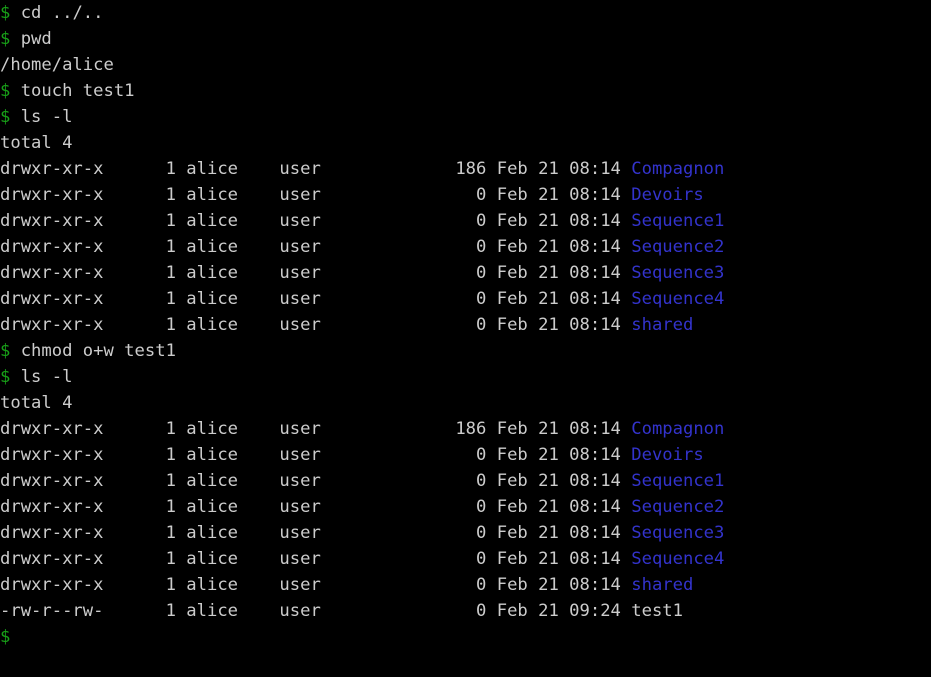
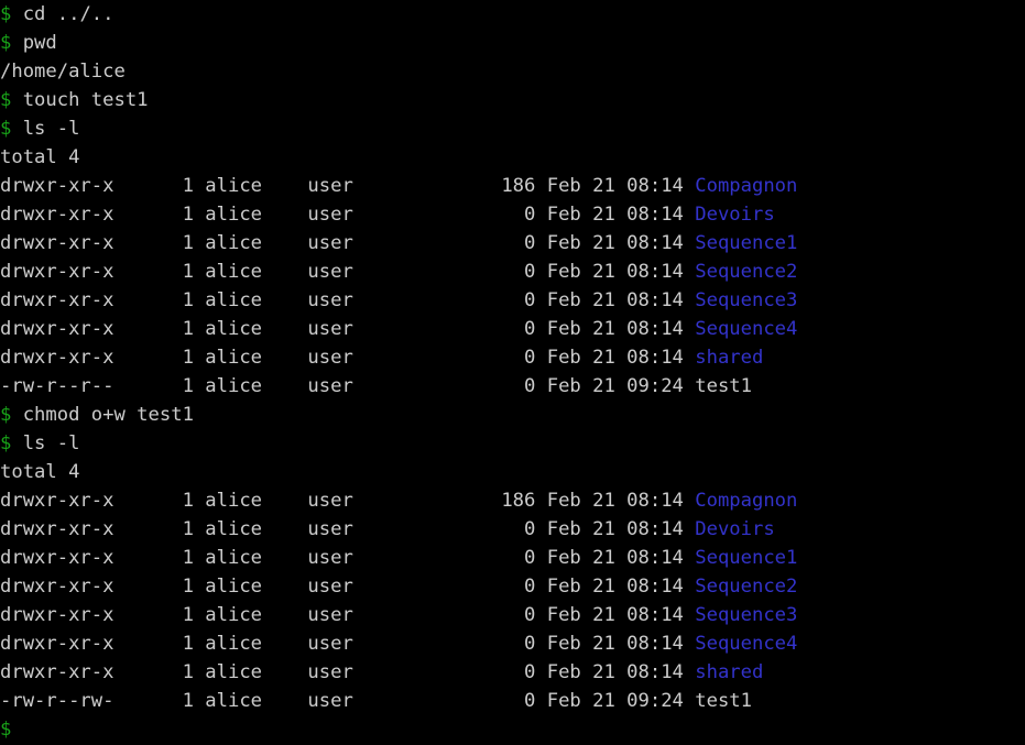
  $ cd ../..
  $ pwd
  /home/alice
  $ touch test1
  $ ls -l
  total 4
  drwxr-xr-x 1 alice user 186 Feb 21 08:14 Compagnon
  drwxr-xr-x 1 alice user 0 Feb 21 08:14 Devoirs
  drwxr-xr-x 1 alice user 0 Feb 21 08:14 Sequence1
  drwxr-xr-x 1 alice user 0 Feb 21 08:14 Sequence2
  drwxr-xr-x 1 alice user 0 Feb 21 08:14 Sequence3
  drwxr-xr-x 1 alice user 0 Feb 21 08:14 Sequence4
  drwxr-xr-x 1 alice user 0 Feb 21 08:14 shared
+ -rw-r--r-- 1 alice user 0 Feb 21 09:24 test1
  $ chmod o+w test1
  $ ls -l
  total 4
  drwxr-xr-x 1 alice user 186 Feb 21 08:14 Compagnon
  drwxr-xr-x 1 alice user 0 Feb 21 08:14 Devoirs
  drwxr-xr-x 1 alice user 0 Feb 21 08:14 Sequence1
  drwxr-xr-x 1 alice user 0 Feb 21 08:14 Sequence2
  drwxr-xr-x 1 alice user 0 Feb 21 08:14 Sequence3
  drwxr-xr-x 1 alice user 0 Feb 21 08:14 Sequence4
  drwxr-xr-x 1 alice user 0 Feb 21 08:14 shared
  -rw-r--rw- 1 alice user 0 Feb 21 09:24 test1
  $
